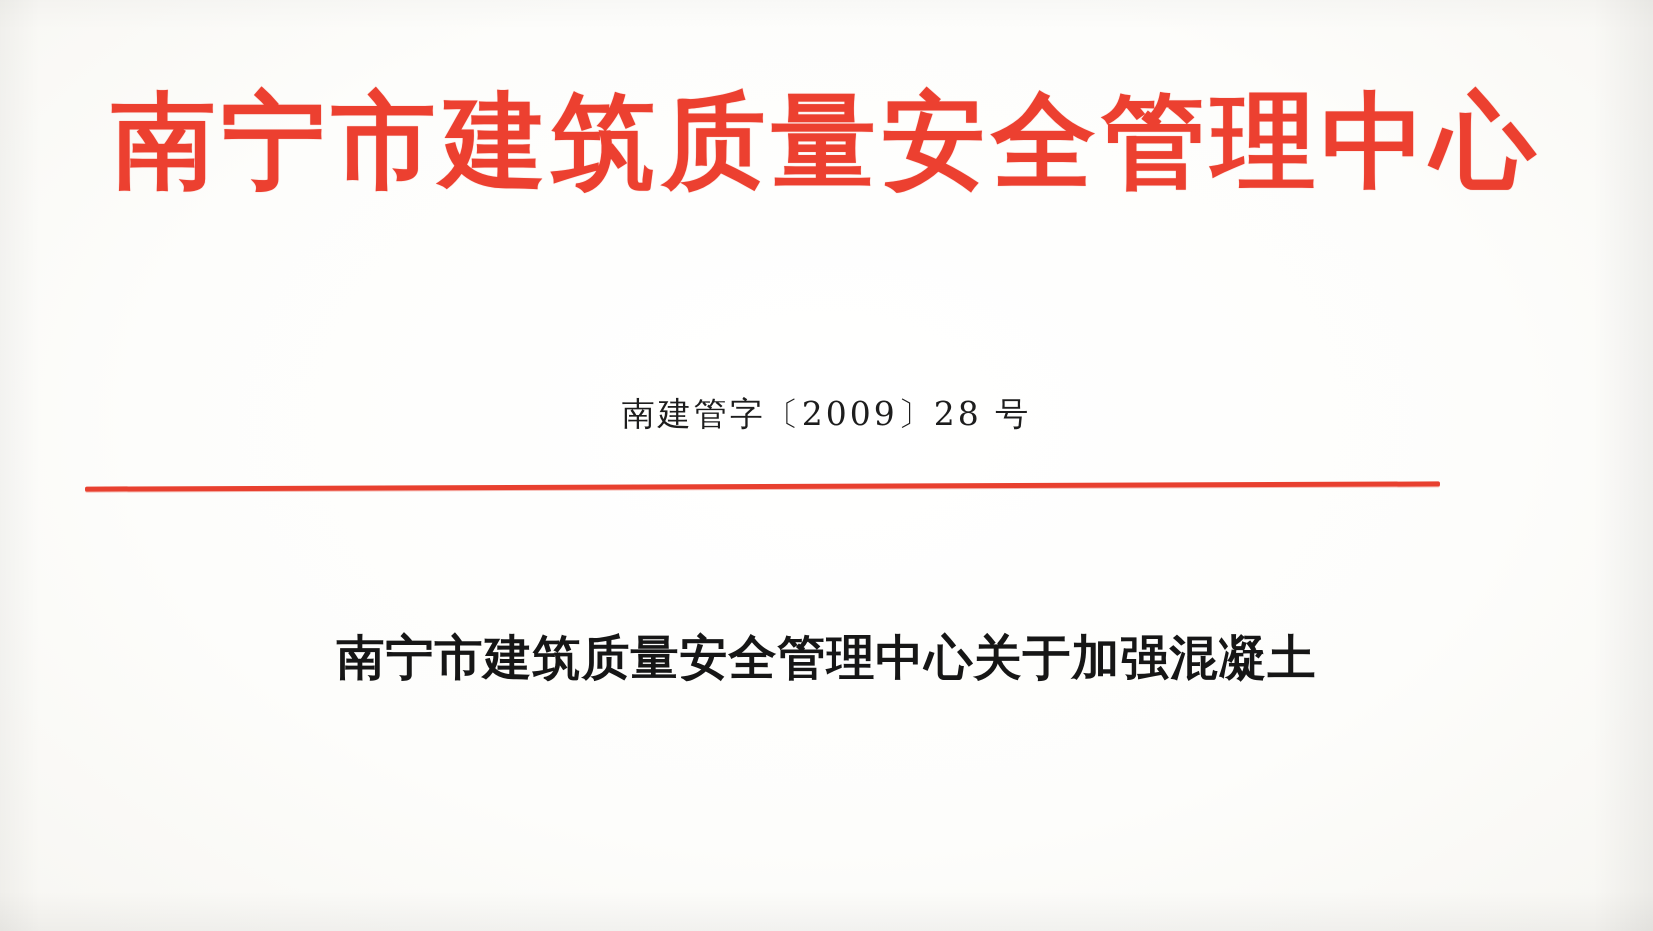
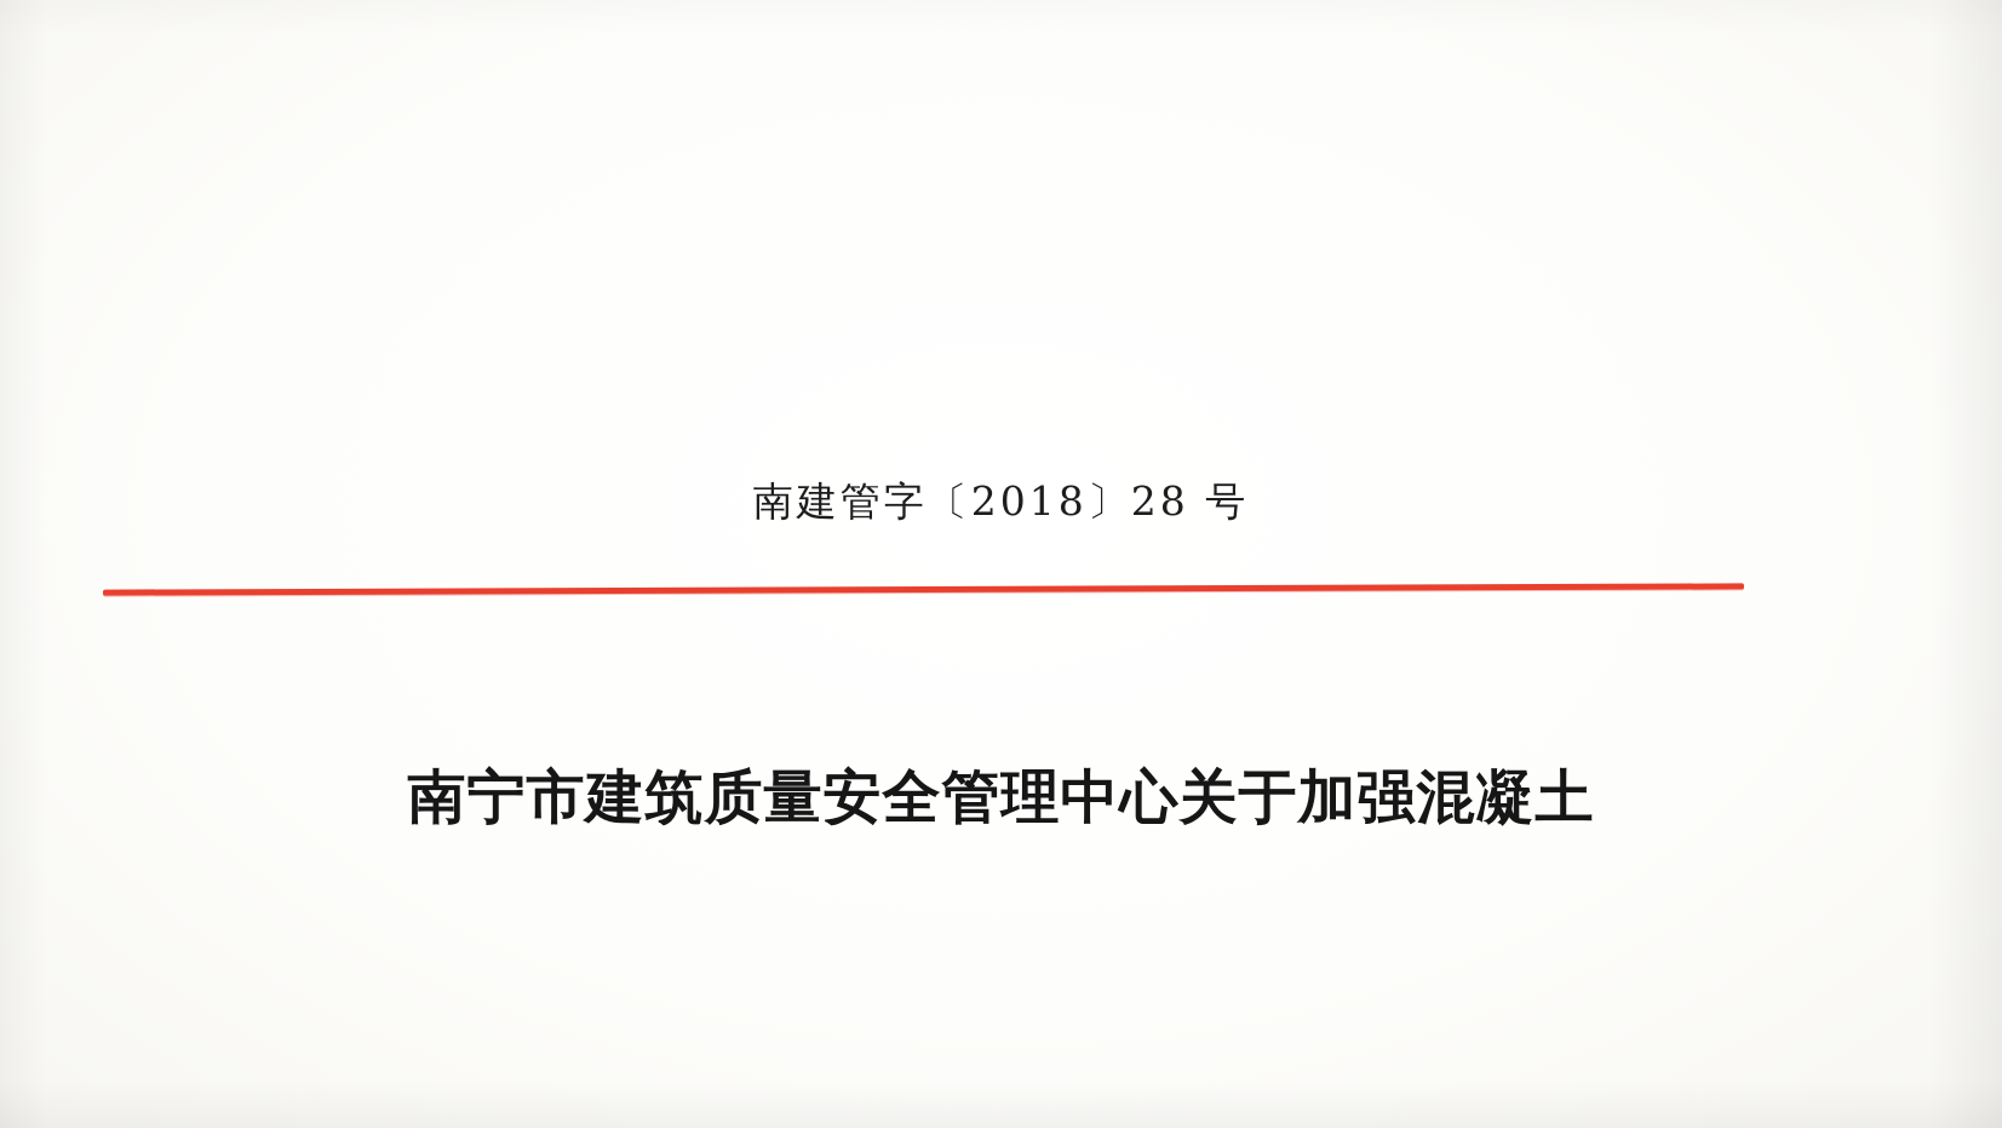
- 南宁市建筑质量安全管理中心
- 南建管字〔2009〕28 号
+ 南建管字〔2018〕28 号
  南宁市建筑质量安全管理中心关于加强混凝土
